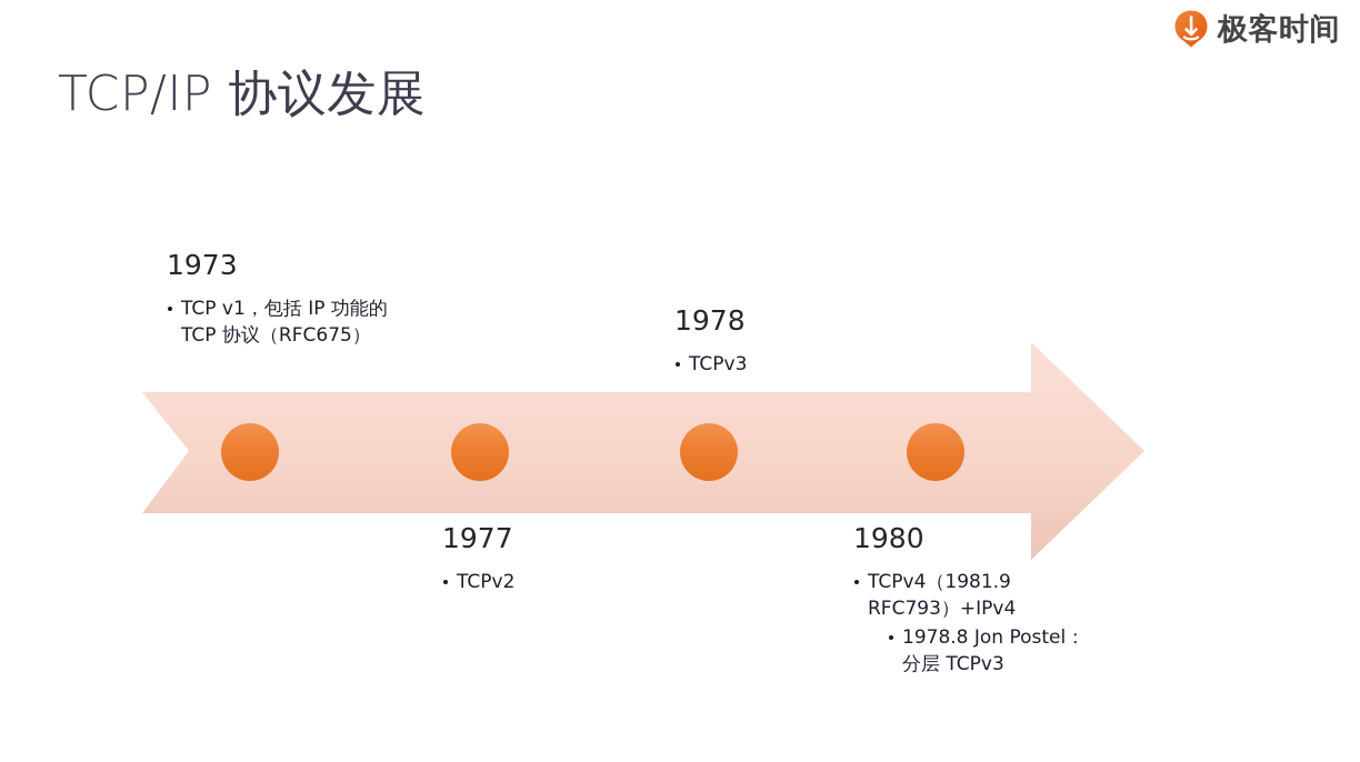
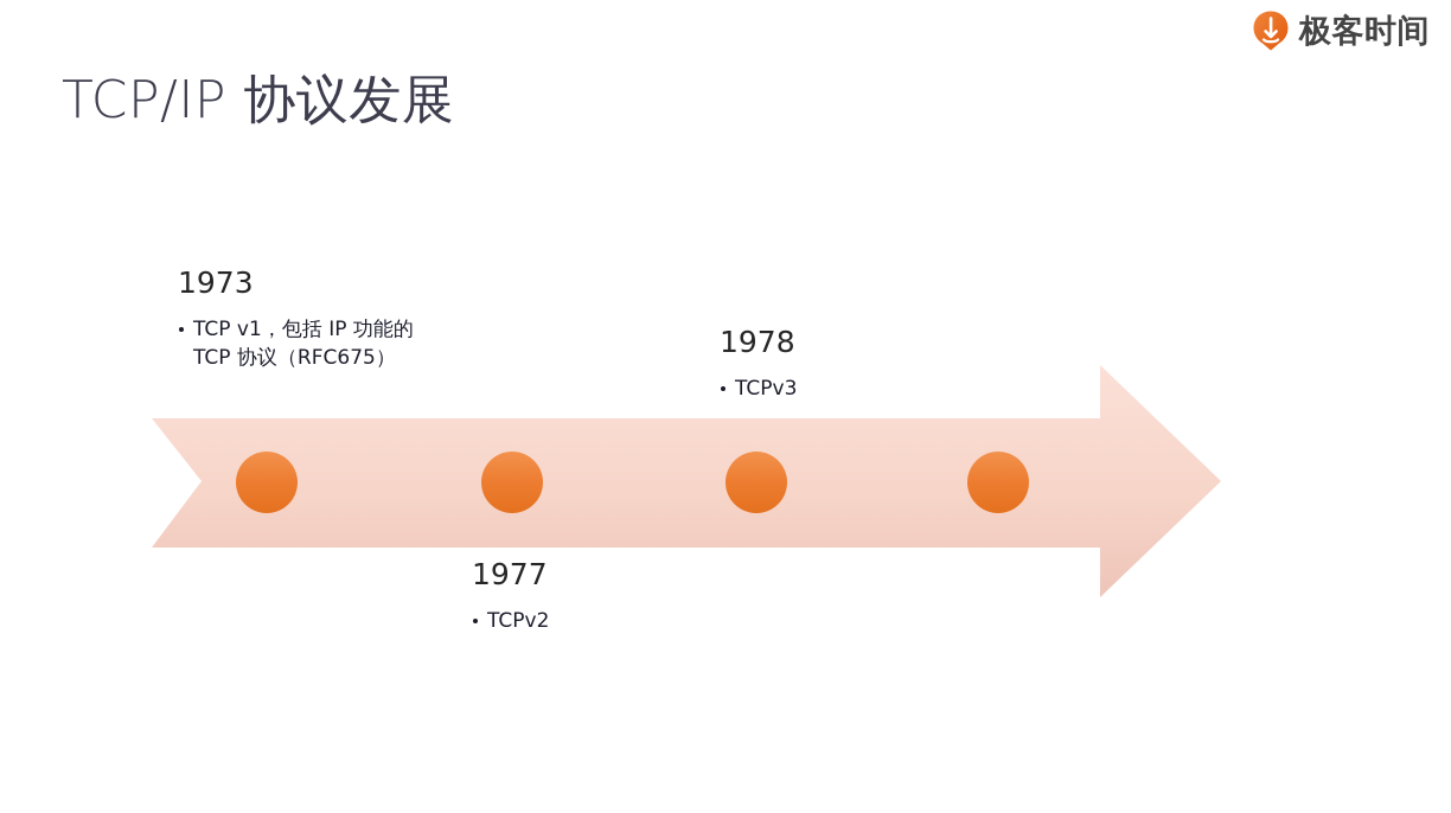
  极客时间
  TCP/IP 协议发展
  1973
  TCP v1，包括 IP 功能的 TCP 协议（RFC675）
  1978
  TCPv3
  1977
  TCPv2
- 1980
- TCPv4（1981.9 RFC793）+IPv4
- 1978.8 Jon Postel：分层 TCPv3
